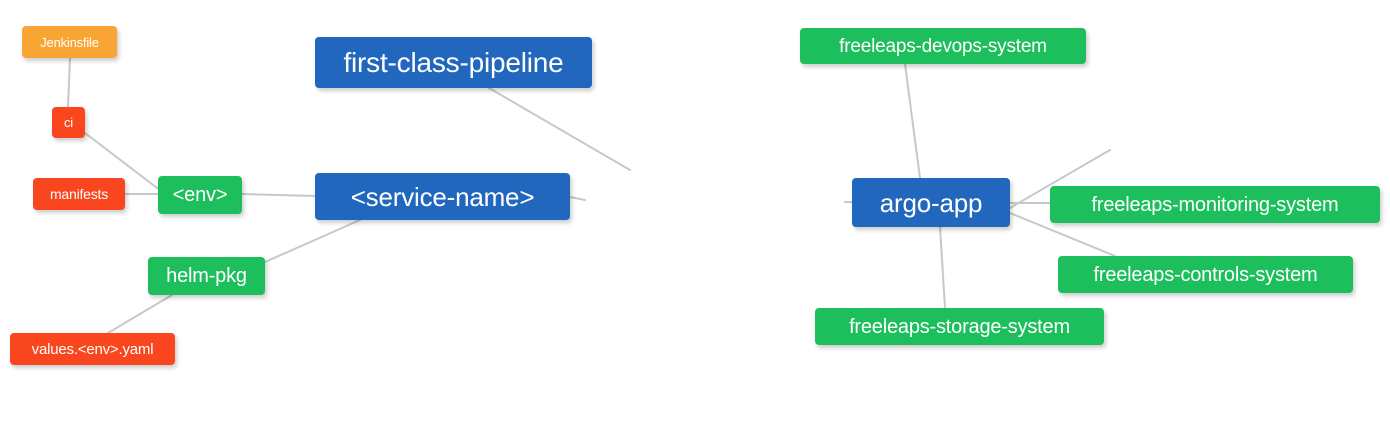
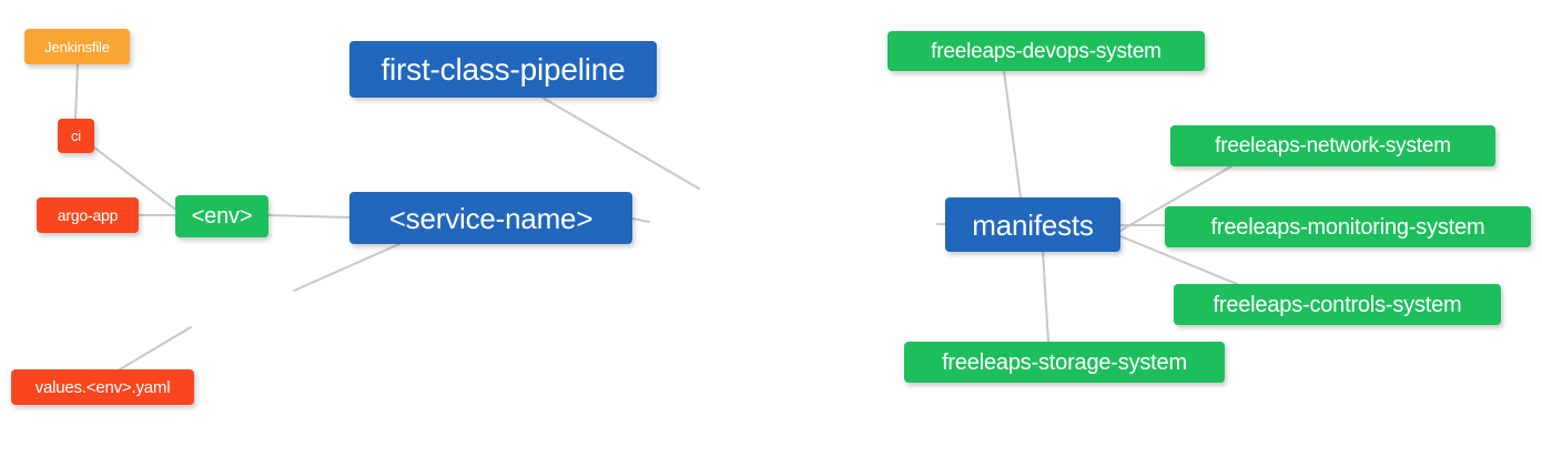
  Jenkinsfile
  ci
- manifests
+ argo-app
  <env>
- helm-pkg
  values.<env>.yaml
  first-class-pipeline
  <service-name>
- argo-app
+ manifests
  freeleaps-devops-system
+ freeleaps-network-system
  freeleaps-monitoring-system
  freeleaps-controls-system
  freeleaps-storage-system
